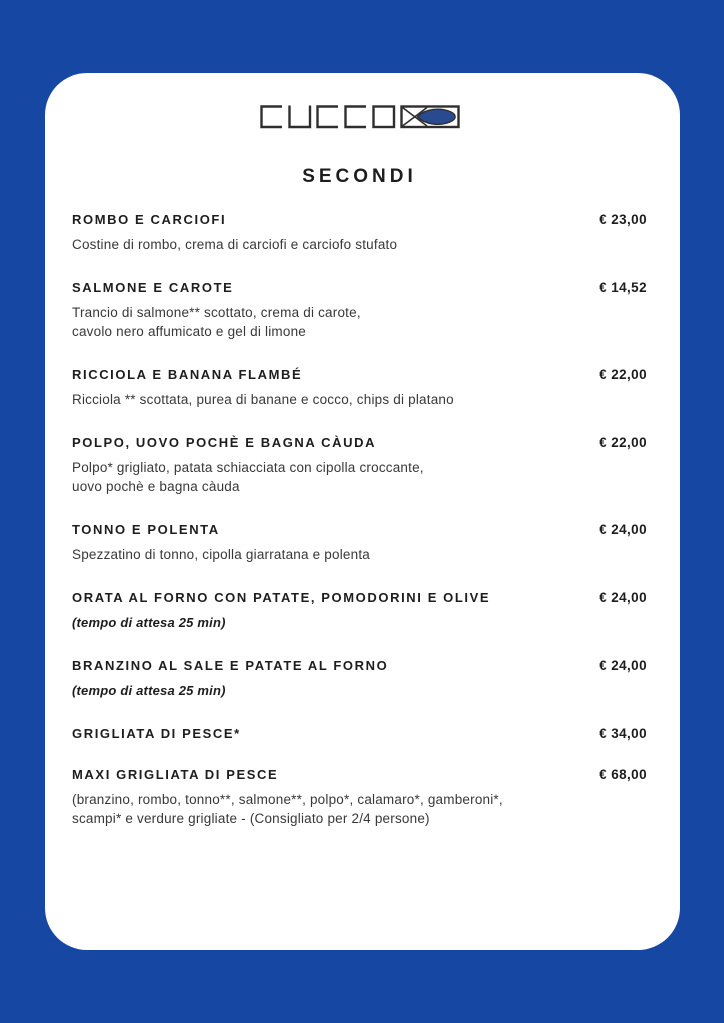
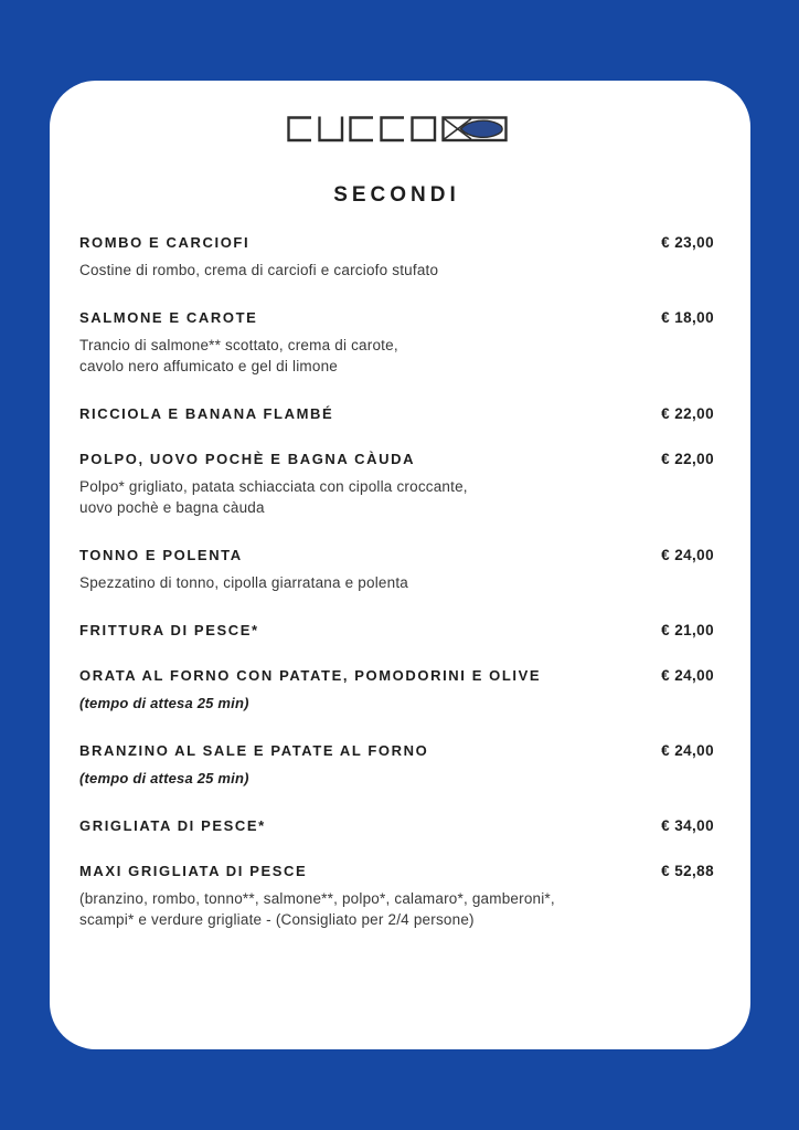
  SECONDI
  ROMBO E CARCIOFI
  € 23,00
  Costine di rombo, crema di carciofi e carciofo stufato
  SALMONE E CAROTE
- € 14,52
+ € 18,00
  Trancio di salmone** scottato, crema di carote,
  cavolo nero affumicato e gel di limone
  RICCIOLA E BANANA FLAMBÉ
  € 22,00
- Ricciola ** scottata, purea di banane e cocco, chips di platano
  POLPO, UOVO POCHÈ E BAGNA CÀUDA
  € 22,00
  Polpo* grigliato, patata schiacciata con cipolla croccante,
  uovo pochè e bagna càuda
  TONNO E POLENTA
  € 24,00
  Spezzatino di tonno, cipolla giarratana e polenta
+ FRITTURA DI PESCE*
+ € 21,00
  ORATA AL FORNO CON PATATE, POMODORINI E OLIVE
  € 24,00
  (tempo di attesa 25 min)
  BRANZINO AL SALE E PATATE AL FORNO
  € 24,00
  (tempo di attesa 25 min)
  GRIGLIATA DI PESCE*
  € 34,00
  MAXI GRIGLIATA DI PESCE
- € 68,00
+ € 52,88
  (branzino, rombo, tonno**, salmone**, polpo*, calamaro*, gamberoni*,
  scampi* e verdure grigliate - (Consigliato per 2/4 persone)
